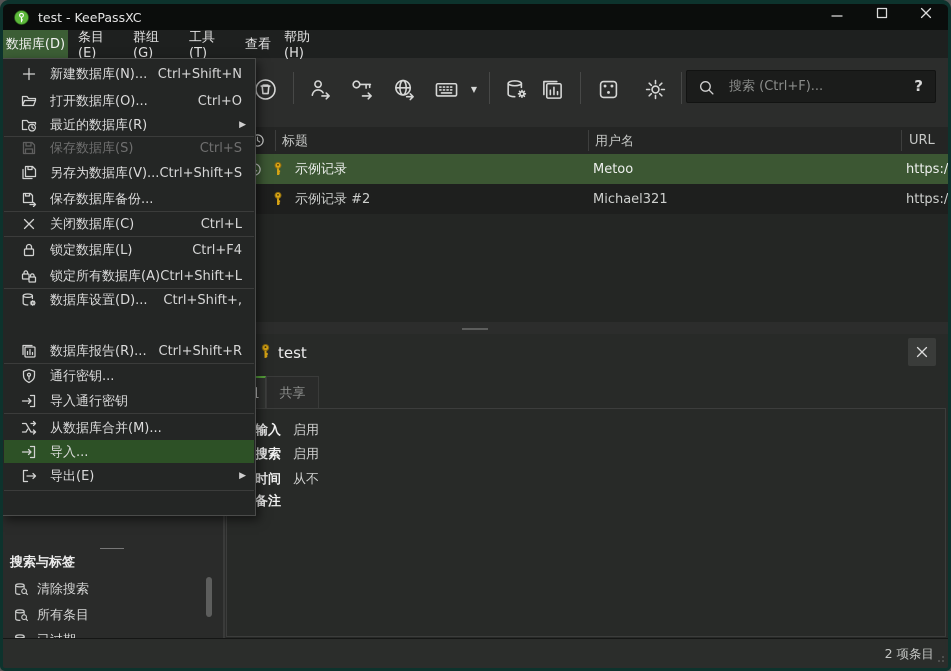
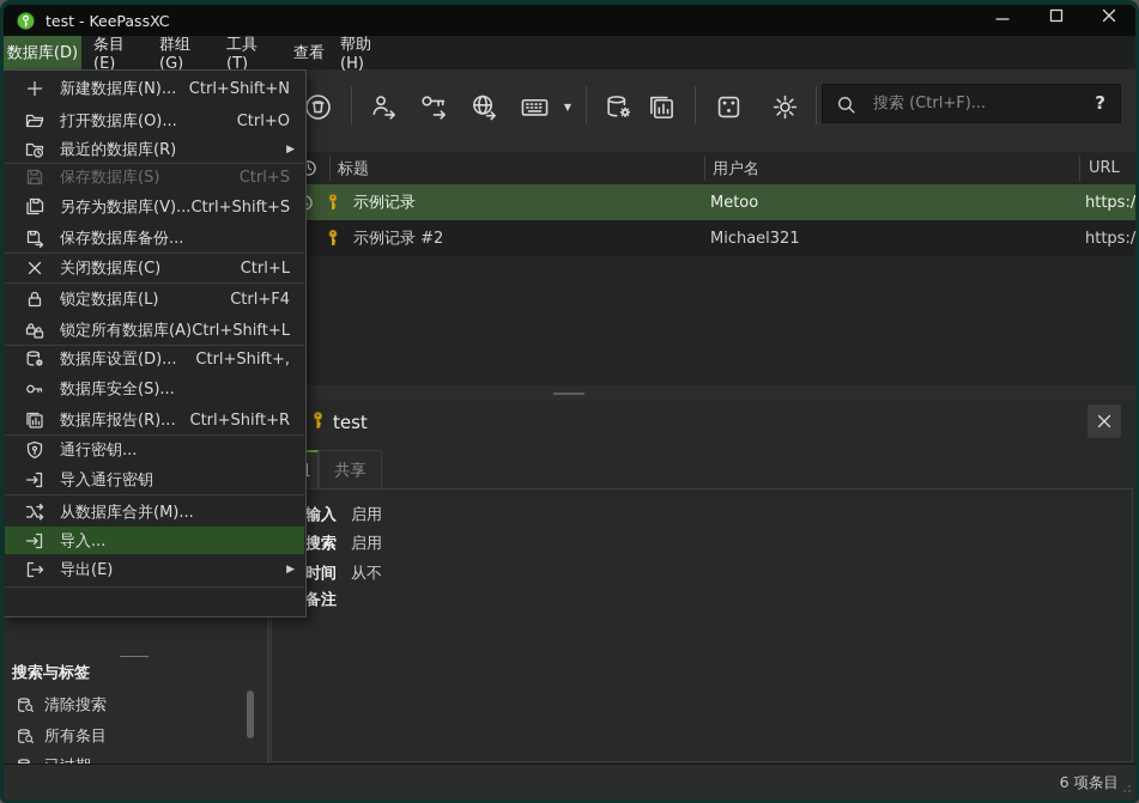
  test - KeePassXC
  数据库(D)
  条目(E)
  群组(G)
  工具(T)
  查看
  帮助(H)
  ▼
  搜索 (Ctrl+F)...
  ?
  搜索与标签
  清除搜索
  所有条目
  标题
  用户名
  URL
  示例记录
  Metoo
  https:/
  示例记录 #2
  Michael321
  https:/
  test
  共享
  启用
  搜索
  启用
  从不
  备注
- 2 项条目
+ 6 项条目
  新建数据库(N)...
  Ctrl+Shift+N
  打开数据库(O)...
  Ctrl+O
  最近的数据库(R)
  ▶
  保存数据库(S)
  Ctrl+S
  另存为数据库(V)...
  Ctrl+Shift+S
  保存数据库备份...
  关闭数据库(C)
  Ctrl+L
  锁定数据库(L)
  Ctrl+F4
  锁定所有数据库(A)
  Ctrl+Shift+L
  数据库设置(D)...
  Ctrl+Shift+,
+ 数据库安全(S)...
  数据库报告(R)...
  Ctrl+Shift+R
  通行密钥...
  导入通行密钥
  从数据库合并(M)...
  导入...
  导出(E)
  ▶
